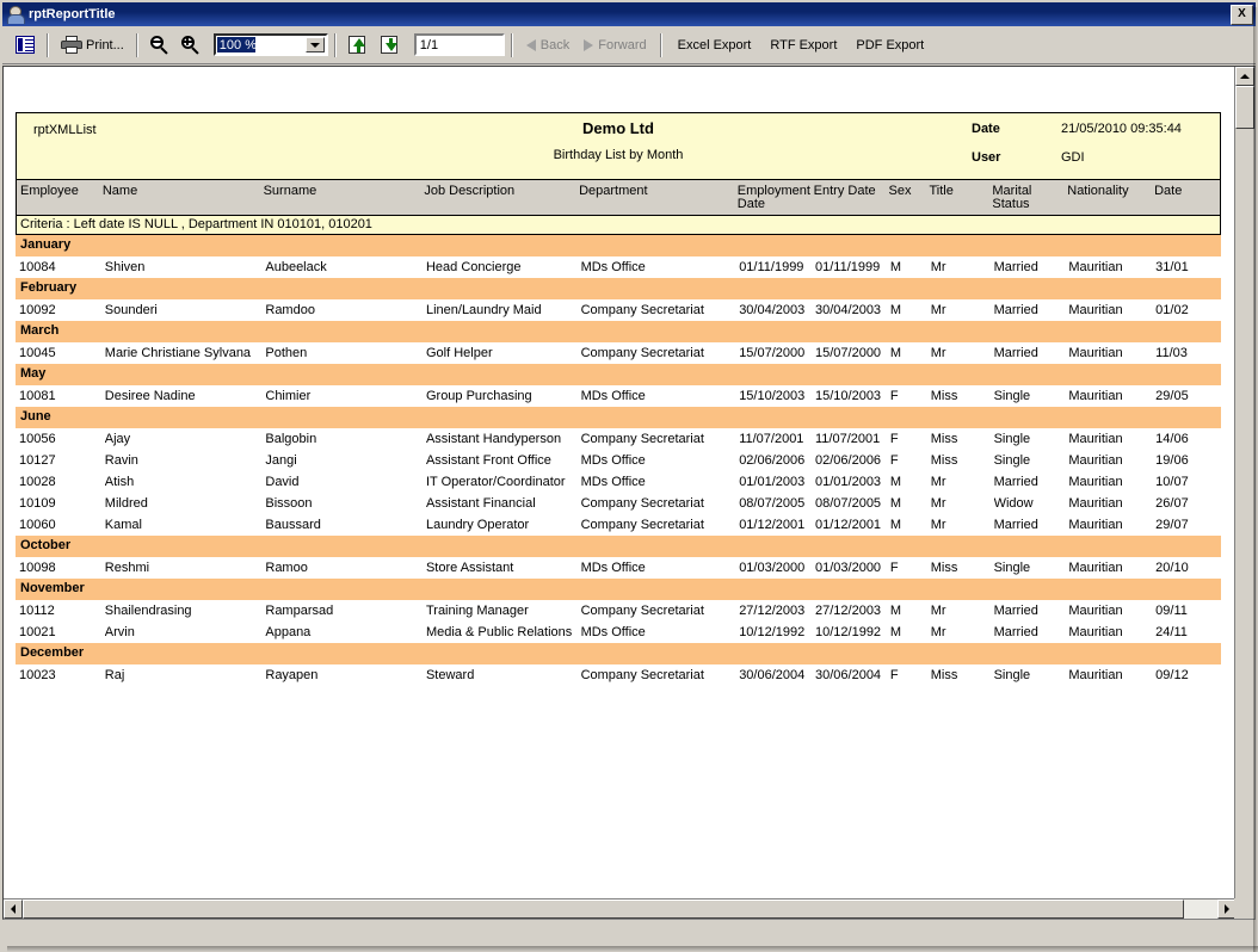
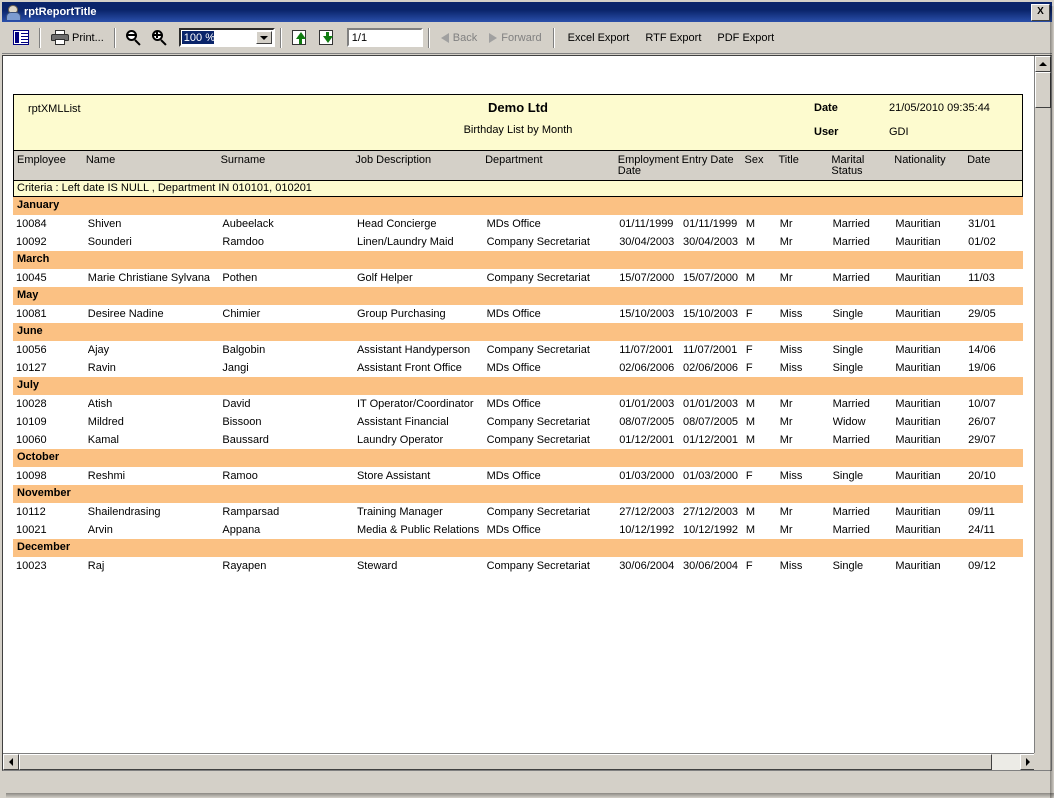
  rptReportTitle
  X
  Print...
  100 %
  1/1
  Back
  Forward
  Excel Export
  RTF Export
  PDF Export
  rptXMLList
  Demo Ltd
  Birthday List by Month
  Date
  21/05/2010 09:35:44
  User
  GDI
  Employee
  Name
  Surname
  Job Description
  Department
  Employment Date
  Entry Date
  Sex
  Title
  Marital Status
  Nationality
  Date
  Criteria : Left date IS NULL , Department IN 010101, 010201
  January
  10084
  Shiven
  Aubeelack
  Head Concierge
  MDs Office
  01/11/1999
  01/11/1999
  M
  Mr
  Married
  Mauritian
  31/01
- February
  10092
  Sounderi
  Ramdoo
  Linen/Laundry Maid
  Company Secretariat
  30/04/2003
  30/04/2003
  M
  Mr
  Married
  Mauritian
  01/02
  March
  10045
  Marie Christiane Sylvana
  Pothen
  Golf Helper
  Company Secretariat
  15/07/2000
  15/07/2000
  M
  Mr
  Married
  Mauritian
  11/03
  May
  10081
  Desiree Nadine
  Chimier
  Group Purchasing
  MDs Office
  15/10/2003
  15/10/2003
  F
  Miss
  Single
  Mauritian
  29/05
  June
  10056
  Ajay
  Balgobin
  Assistant Handyperson
  Company Secretariat
  11/07/2001
  11/07/2001
  F
  Miss
  Single
  Mauritian
  14/06
  10127
  Ravin
  Jangi
  Assistant Front Office
  MDs Office
  02/06/2006
  02/06/2006
  F
  Miss
  Single
  Mauritian
  19/06
+ July
  10028
  Atish
  David
  IT Operator/Coordinator
  MDs Office
  01/01/2003
  01/01/2003
  M
  Mr
  Married
  Mauritian
  10/07
  10109
  Mildred
  Bissoon
  Assistant Financial
  Company Secretariat
  08/07/2005
  08/07/2005
  M
  Mr
  Widow
  Mauritian
  26/07
  10060
  Kamal
  Baussard
  Laundry Operator
  Company Secretariat
  01/12/2001
  01/12/2001
  M
  Mr
  Married
  Mauritian
  29/07
  October
  10098
  Reshmi
  Ramoo
  Store Assistant
  MDs Office
  01/03/2000
  01/03/2000
  F
  Miss
  Single
  Mauritian
  20/10
  November
  10112
  Shailendrasing
  Ramparsad
  Training Manager
  Company Secretariat
  27/12/2003
  27/12/2003
  M
  Mr
  Married
  Mauritian
  09/11
  10021
  Arvin
  Appana
  Media & Public Relations
  MDs Office
  10/12/1992
  10/12/1992
  M
  Mr
  Married
  Mauritian
  24/11
  December
  10023
  Raj
  Rayapen
  Steward
  Company Secretariat
  30/06/2004
  30/06/2004
  F
  Miss
  Single
  Mauritian
  09/12
